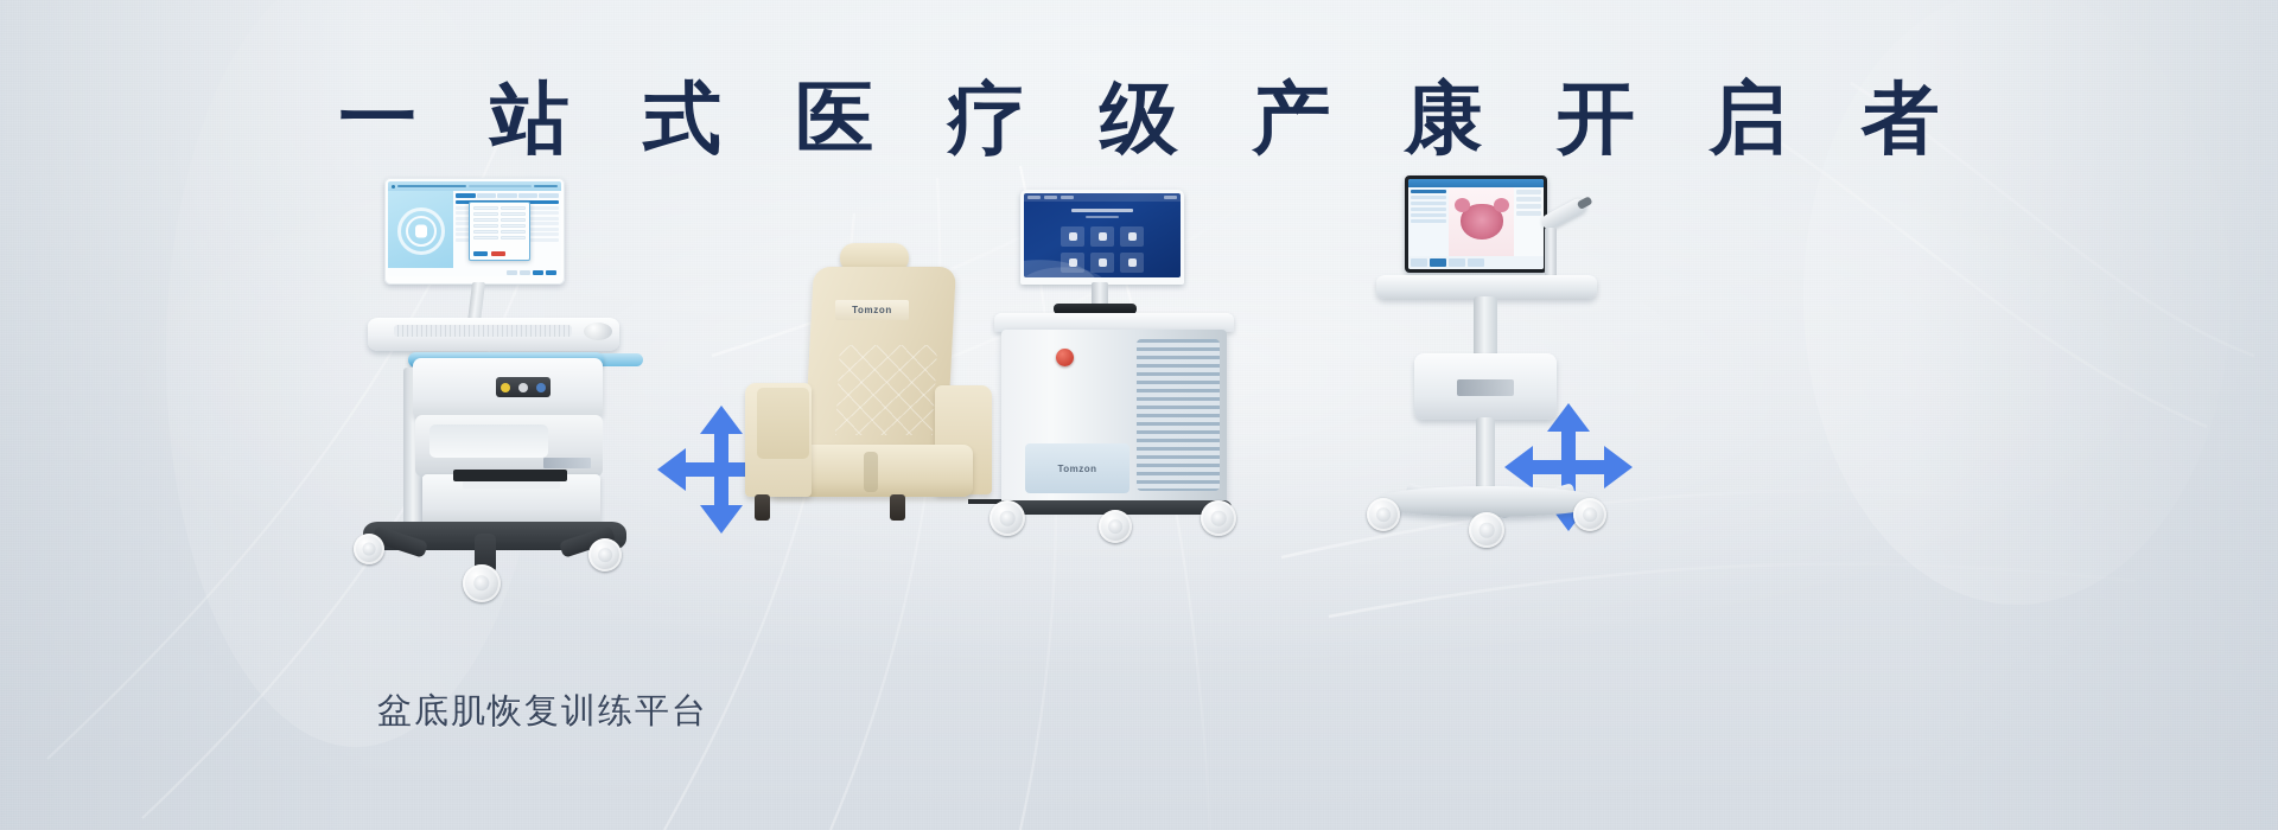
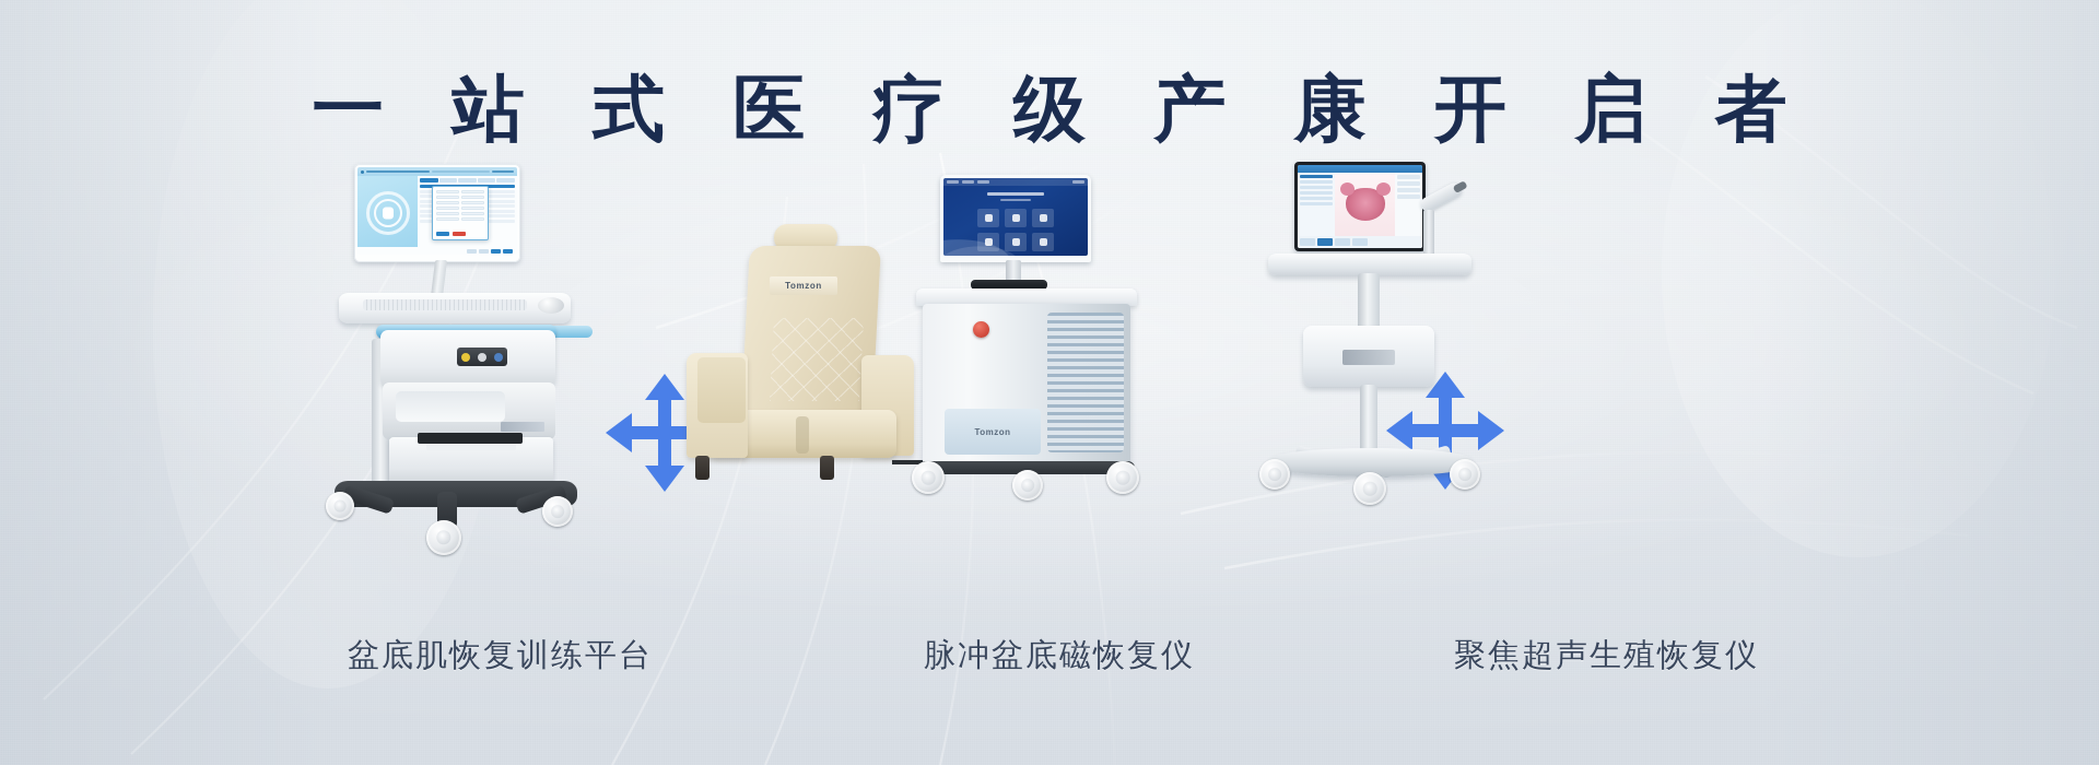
  一 站 式 医 疗 级 产 康 开 启 者
  Tomzon
  Tomzon
  盆底肌恢复训练平台
+ 脉冲盆底磁恢复仪
+ 聚焦超声生殖恢复仪
